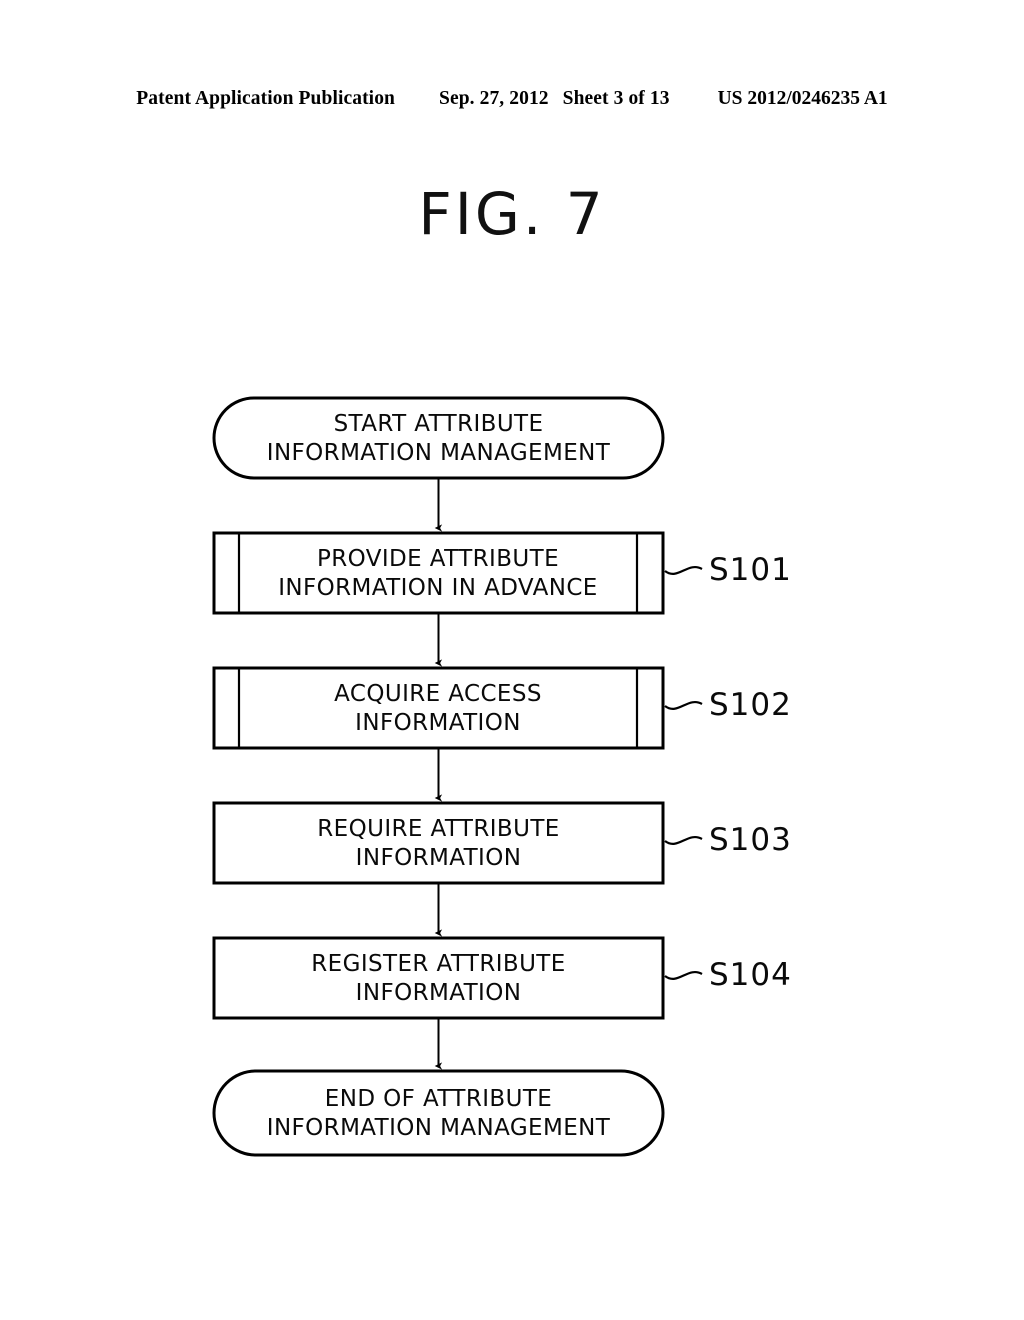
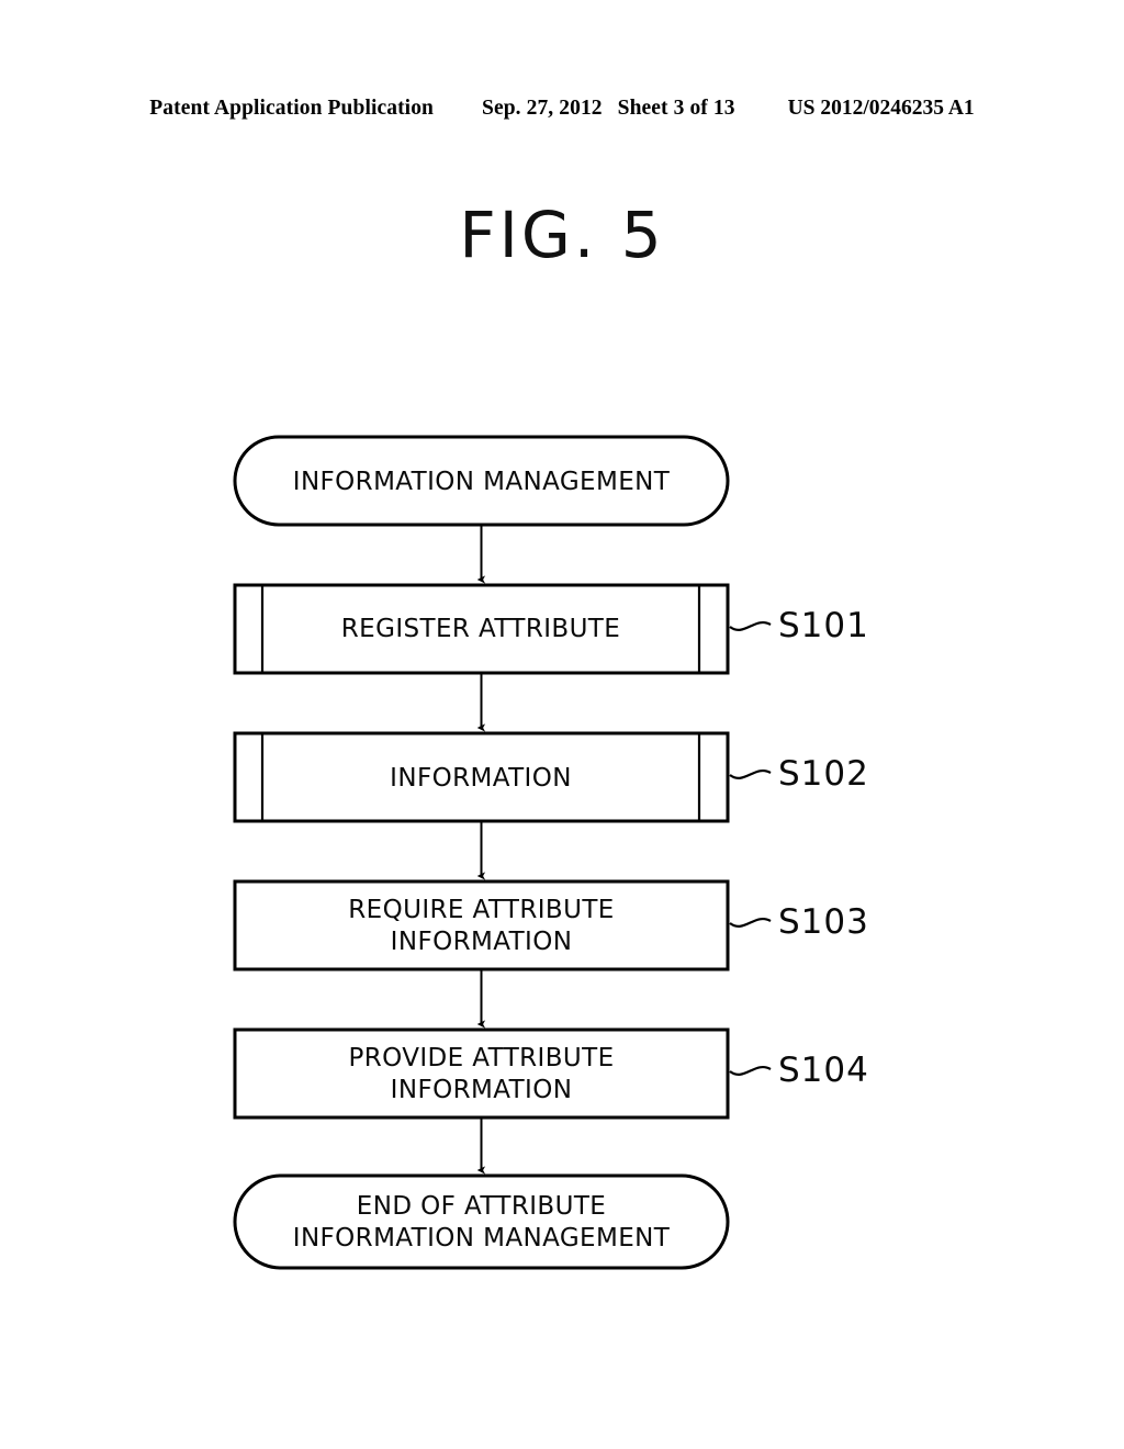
  Patent Application Publication
  Sep. 27, 2012
  Sheet 3 of 13
  US 2012/0246235 A1
- FIG. 7
+ FIG. 5
- START ATTRIBUTE
  INFORMATION MANAGEMENT
- PROVIDE ATTRIBUTE
+ REGISTER ATTRIBUTE
- INFORMATION IN ADVANCE
- ACQUIRE ACCESS
  INFORMATION
  REQUIRE ATTRIBUTE
  INFORMATION
- REGISTER ATTRIBUTE
+ PROVIDE ATTRIBUTE
  INFORMATION
  END OF ATTRIBUTE
  INFORMATION MANAGEMENT
  S101
  S102
  S103
  S104
